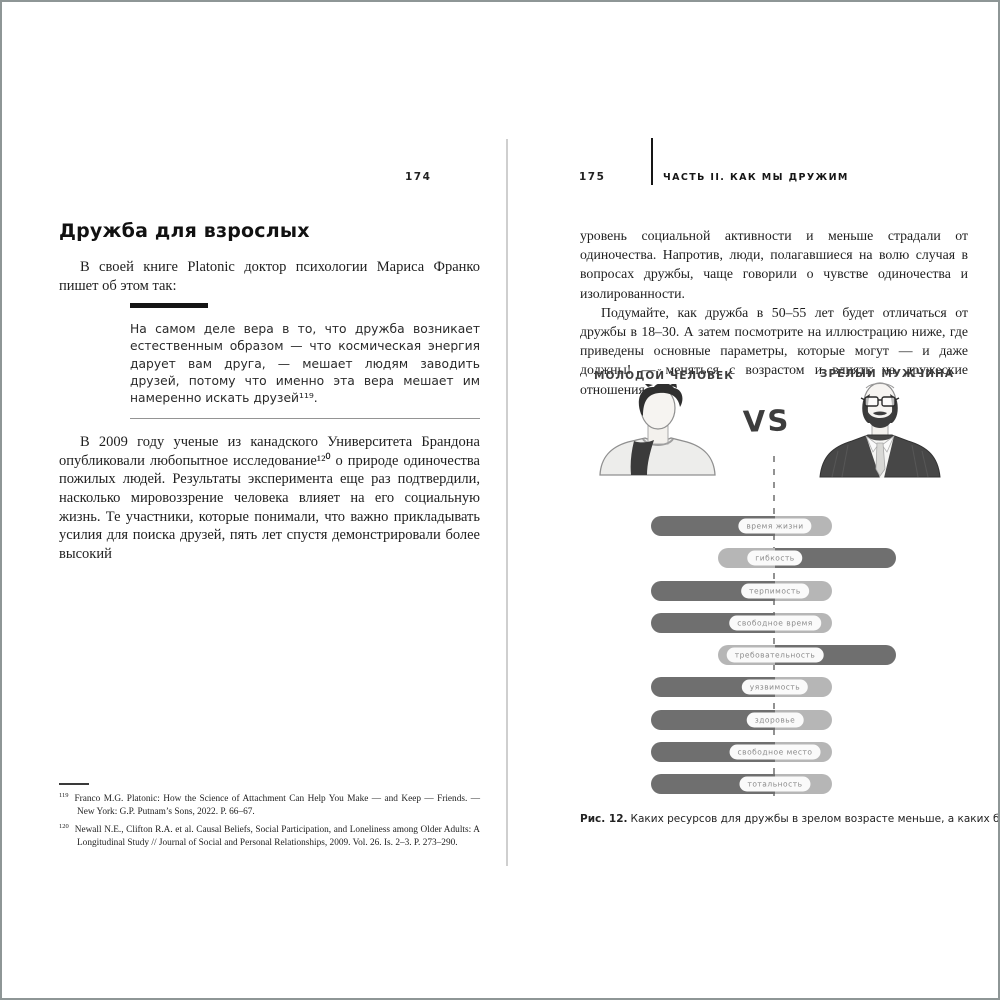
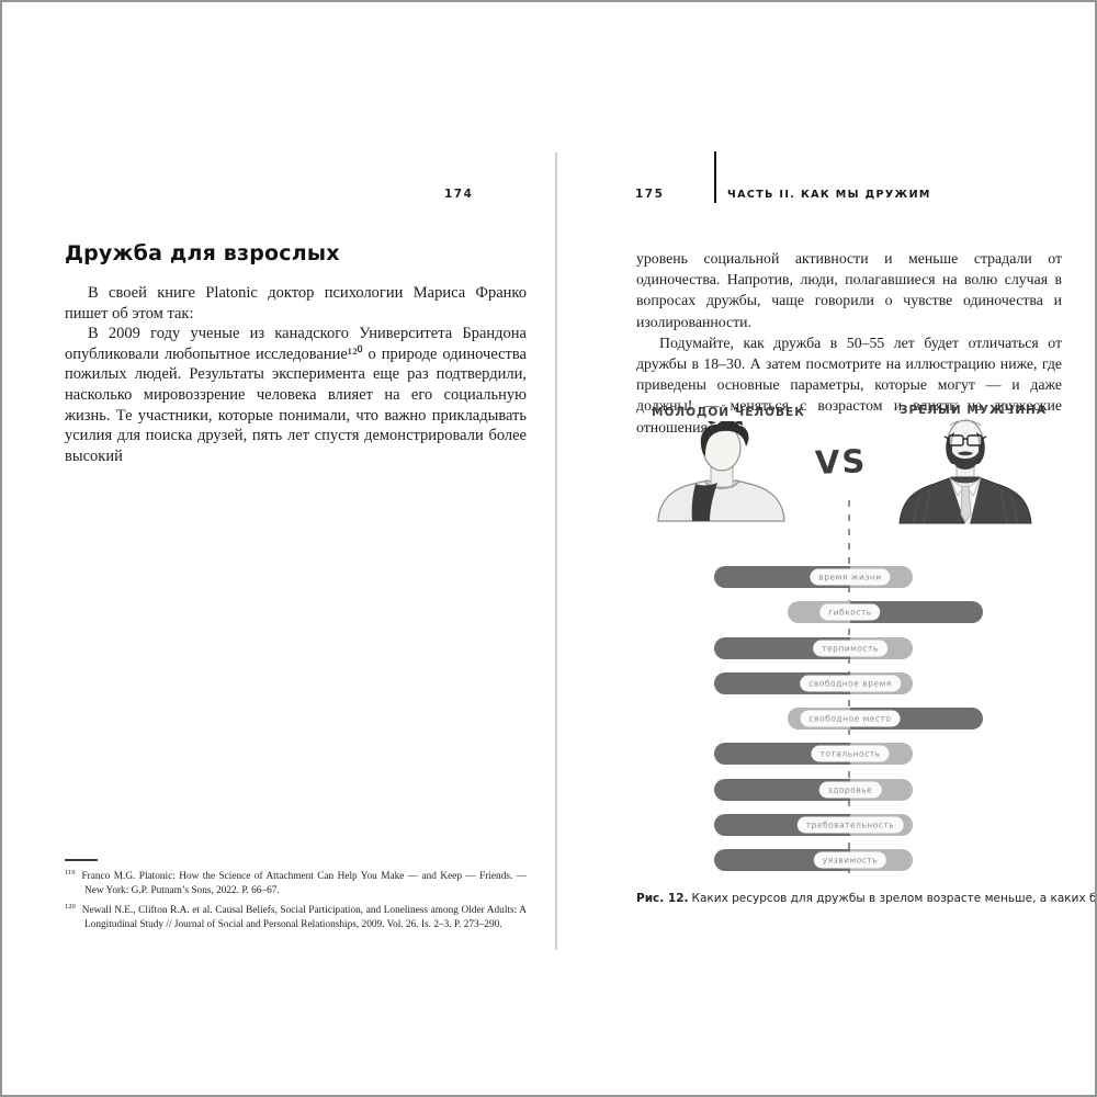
  174
  Дружба для взрослых
  В своей книге Platonic доктор психологии Мариса Франко пишет об этом так:
- На самом деле вера в то, что дружба возникает естественным образом — что космическая энергия дарует вам друга, — мешает людям заводить друзей, потому что именно эта вера мешает им намеренно искать друзей¹¹⁹.
  В 2009 году ученые из канадского Университета Брандона опубликовали любопытное исследование¹²⁰ о природе одиночества пожилых людей. Результаты эксперимента еще раз подтвердили, насколько мировоззрение человека влияет на его социальную жизнь. Те участники, которые понимали, что важно прикладывать усилия для поиска друзей, пять лет спустя демонстрировали более высокий
  Franco M.G. Platonic: How the Science of Attachment Can Help You Make — and Keep — Friends. — New York: G.P. Putnam’s Sons, 2022. P. 66–67.
  Newall N.E., Clifton R.A. et al. Causal Beliefs, Social Participation, and Loneliness among Older Adults: A Longitudinal Study // Journal of Social and Personal Relationships, 2009. Vol. 26. Is. 2–3. P. 273–290.
  175
  ЧАСТЬ II. КАК МЫ ДРУЖИМ
  уровень социальной активности и меньше страдали от одиночества. Напротив, люди, полагавшиеся на волю случая в вопросах дружбы, чаще говорили о чувстве одиночества и изолированности.
  Подумайте, как дружба в 50–55 лет будет отличаться от дружбы в 18–30. А затем посмотрите на иллюстрацию ниже, где приведены основные параметры, которые могут — и даже должны! — меняться с возрастом и влиять на дружеские отношения
  МОЛОДОЙ ЧЕЛОВЕК
  ЗРЕЛЫЙ МУЖЧИНА
  время жизни
  гибкость
  терпимость
  свободное время
- требовательность
+ свободное место
- уязвимость
+ тотальность
  здоровье
- свободное место
+ требовательность
- тотальность
+ уязвимость
  Рис. 12. Каких ресурсов для дружбы в зрелом возрасте меньше, а каких б
